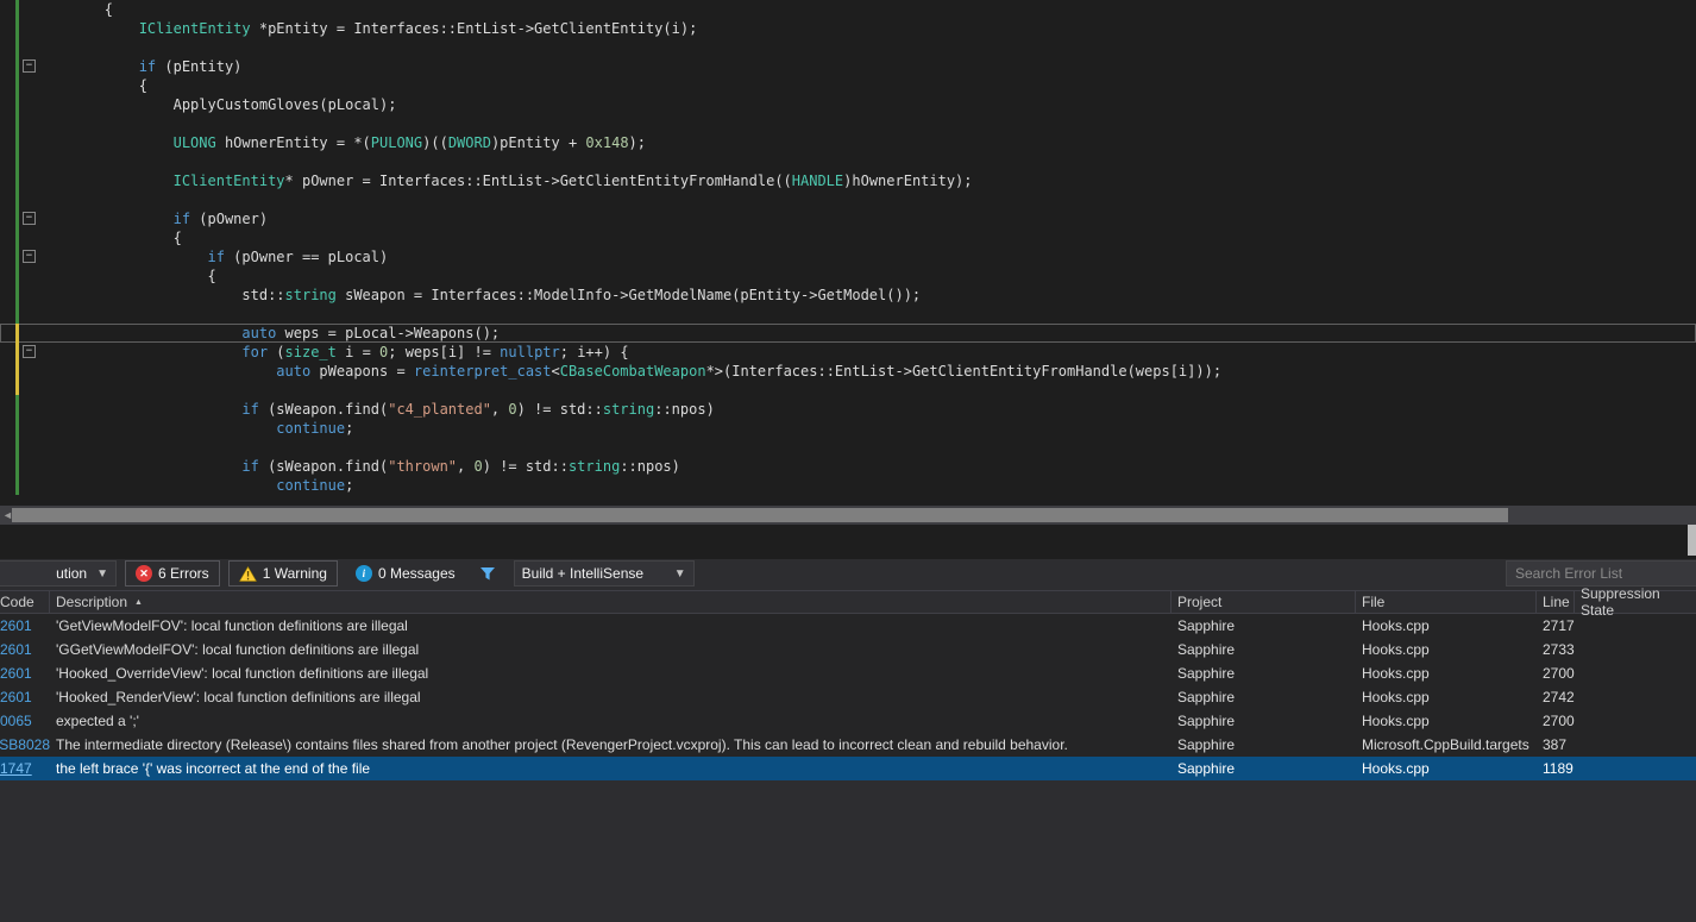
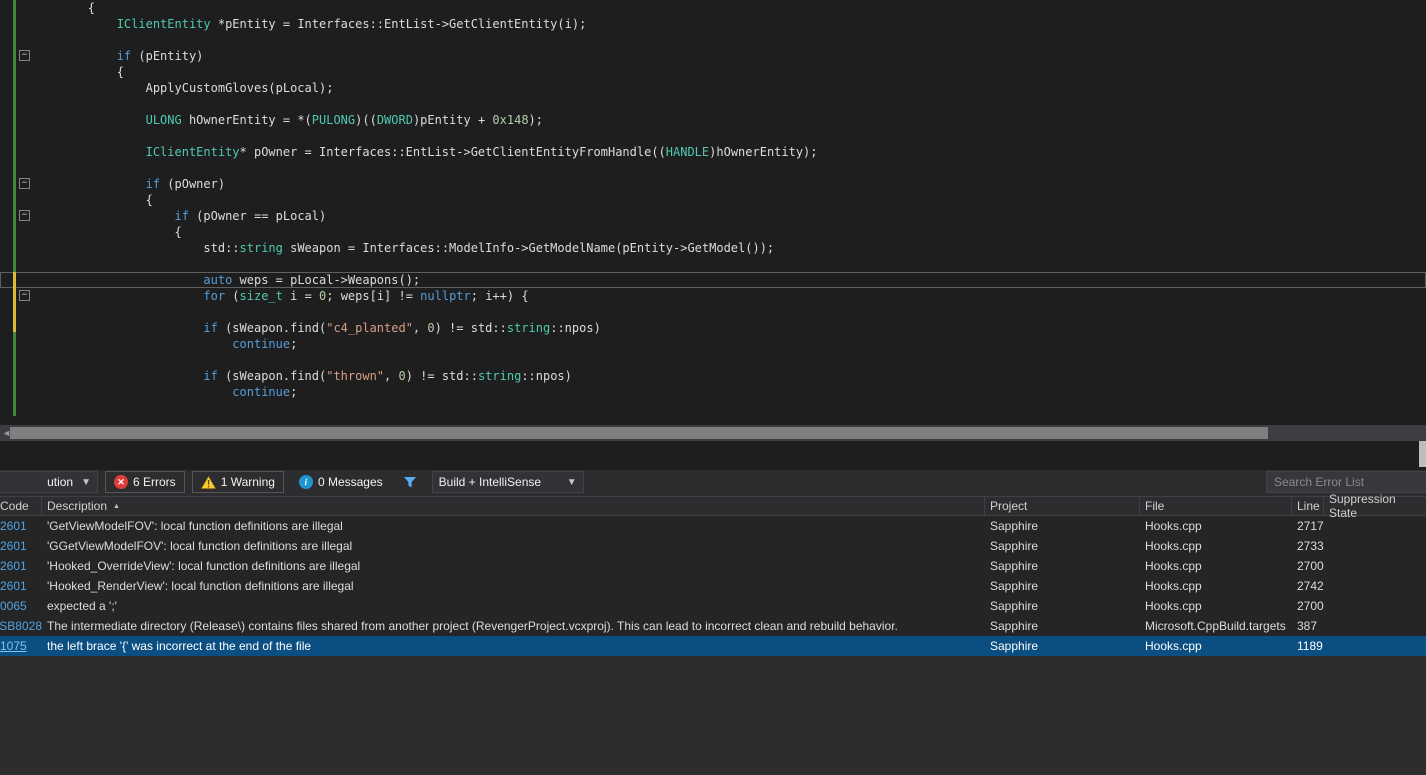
  {
  IClientEntity *pEntity = Interfaces::EntList->GetClientEntity(i);
  − if (pEntity)
  {
  ApplyCustomGloves(pLocal);
  ULONG hOwnerEntity = *(PULONG)((DWORD)pEntity + 0x148);
  IClientEntity* pOwner = Interfaces::EntList->GetClientEntityFromHandle((HANDLE)hOwnerEntity);
  − if (pOwner)
  {
  − if (pOwner == pLocal)
  {
  std::string sWeapon = Interfaces::ModelInfo->GetModelName(pEntity->GetModel());
  auto weps = pLocal->Weapons();
  − for (size_t i = 0; weps[i] != nullptr; i++) {
- auto pWeapons = reinterpret_cast<CBaseCombatWeapon*>(Interfaces::EntList->GetClientEntityFromHandle(weps[i]));
  if (sWeapon.find("c4_planted", 0) != std::string::npos)
  continue;
  if (sWeapon.find("thrown", 0) != std::string::npos)
  continue;
  ◄
  ution
  ▼
  ✕
  6 Errors
  1 Warning
  i
  0 Messages
  Build + IntelliSense
  ▼
  Search Error List
  Code
  Description
  Project
  File
  Line
  Suppression State
  2601
  'GetViewModelFOV': local function definitions are illegal
  Sapphire
  Hooks.cpp
  2717
  2601
  'GGetViewModelFOV': local function definitions are illegal
  Sapphire
  Hooks.cpp
  2733
  2601
  'Hooked_OverrideView': local function definitions are illegal
  Sapphire
  Hooks.cpp
  2700
  2601
  'Hooked_RenderView': local function definitions are illegal
  Sapphire
  Hooks.cpp
  2742
  0065
  expected a ';'
  Sapphire
  Hooks.cpp
  2700
  SB8028
  The intermediate directory (Release\) contains files shared from another project (RevengerProject.vcxproj). This can lead to incorrect clean and rebuild behavior.
  Sapphire
  Microsoft.CppBuild.targets
  387
- 1747
+ 1075
  the left brace '{' was incorrect at the end of the file
  Sapphire
  Hooks.cpp
  1189
